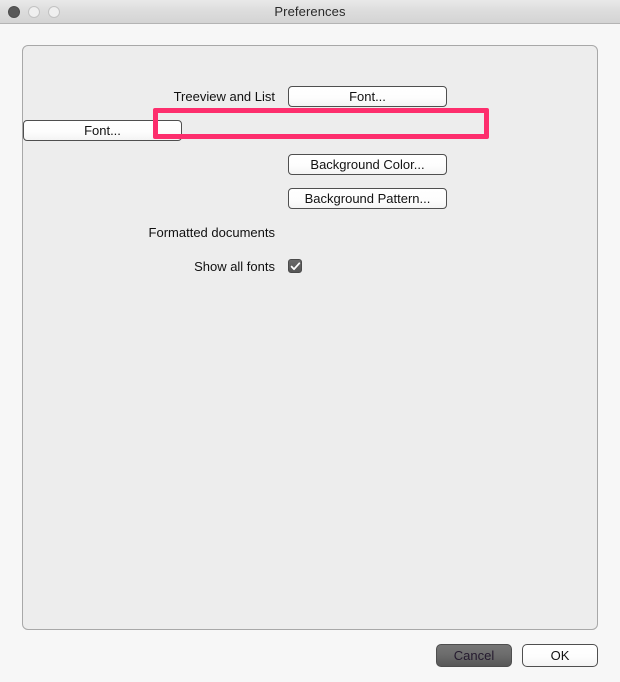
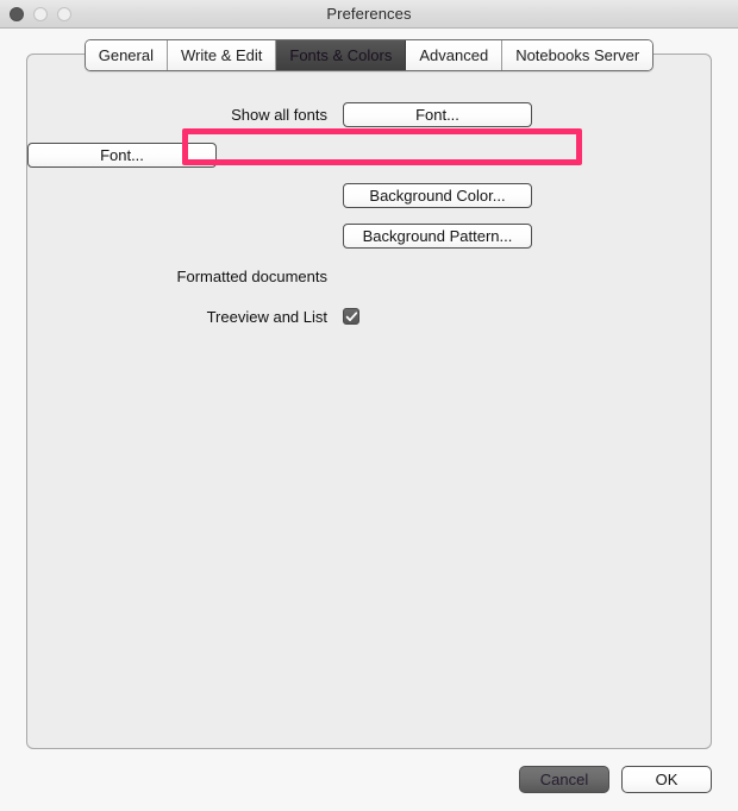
  Preferences
- Treeview and List
+ Show all fonts
  Font...
  Font...
  Background Color...
  Background Pattern...
  Formatted documents
- Show all fonts
+ Treeview and List
+ General
+ Write & Edit
+ Fonts & Colors
+ Advanced
+ Notebooks Server
  Cancel
  OK
